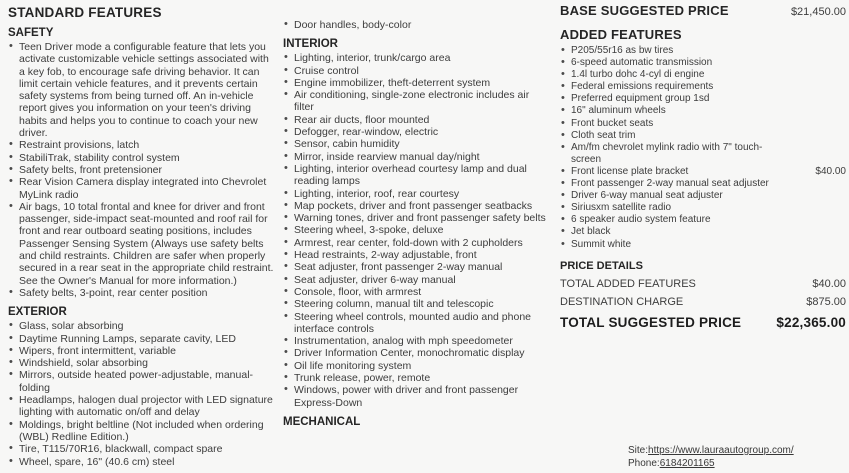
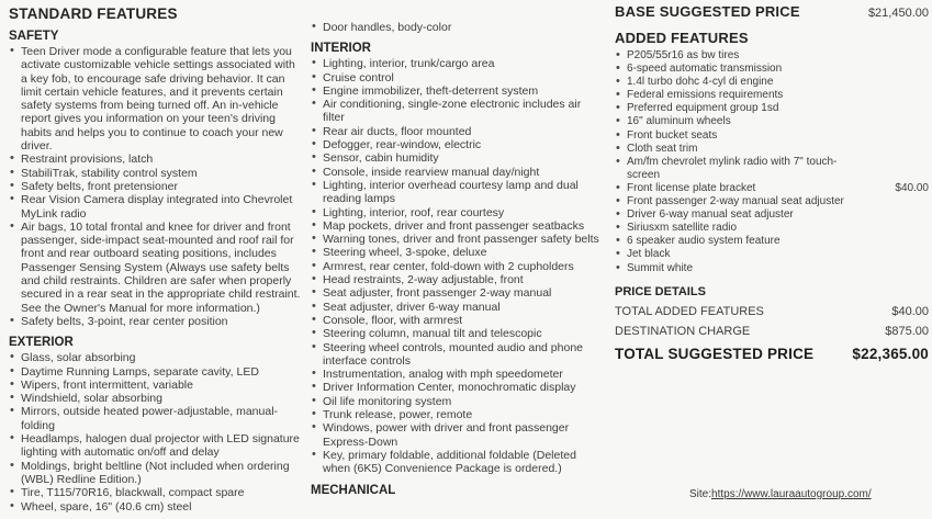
  STANDARD FEATURES
  SAFETY
  Teen Driver mode a configurable feature that lets you activate customizable vehicle settings associated with a key fob, to encourage safe driving behavior. It can limit certain vehicle features, and it prevents certain safety systems from being turned off. An in-vehicle report gives you information on your teen's driving habits and helps you to continue to coach your new driver.
  Restraint provisions, latch
  StabiliTrak, stability control system
  Safety belts, front pretensioner
  Rear Vision Camera display integrated into Chevrolet MyLink radio
  Air bags, 10 total frontal and knee for driver and front passenger, side-impact seat-mounted and roof rail for front and rear outboard seating positions, includes Passenger Sensing System (Always use safety belts and child restraints. Children are safer when properly secured in a rear seat in the appropriate child restraint. See the Owner's Manual for more information.)
  Safety belts, 3-point, rear center position
  EXTERIOR
  Glass, solar absorbing
  Daytime Running Lamps, separate cavity, LED
  Wipers, front intermittent, variable
  Windshield, solar absorbing
  Mirrors, outside heated power-adjustable, manual-folding
  Headlamps, halogen dual projector with LED signature lighting with automatic on/off and delay
  Moldings, bright beltline (Not included when ordering (WBL) Redline Edition.)
  Tire, T115/70R16, blackwall, compact spare
  Wheel, spare, 16" (40.6 cm) steel
  Door handles, body-color
  INTERIOR
  Lighting, interior, trunk/cargo area
  Cruise control
  Engine immobilizer, theft-deterrent system
  Air conditioning, single-zone electronic includes air filter
  Rear air ducts, floor mounted
  Defogger, rear-window, electric
  Sensor, cabin humidity
- Mirror, inside rearview manual day/night
+ Console, inside rearview manual day/night
  Lighting, interior overhead courtesy lamp and dual reading lamps
  Lighting, interior, roof, rear courtesy
  Map pockets, driver and front passenger seatbacks
  Warning tones, driver and front passenger safety belts
  Steering wheel, 3-spoke, deluxe
  Armrest, rear center, fold-down with 2 cupholders
  Head restraints, 2-way adjustable, front
  Seat adjuster, front passenger 2-way manual
  Seat adjuster, driver 6-way manual
  Console, floor, with armrest
  Steering column, manual tilt and telescopic
  Steering wheel controls, mounted audio and phone interface controls
  Instrumentation, analog with mph speedometer
  Driver Information Center, monochromatic display
  Oil life monitoring system
  Trunk release, power, remote
  Windows, power with driver and front passenger Express-Down
+ Key, primary foldable, additional foldable (Deleted when (6K5) Convenience Package is ordered.)
  MECHANICAL
  BASE SUGGESTED PRICE
  $21,450.00
  ADDED FEATURES
  P205/55r16 as bw tires
  6-speed automatic transmission
  1.4l turbo dohc 4-cyl di engine
  Federal emissions requirements
  Preferred equipment group 1sd
  16" aluminum wheels
  Front bucket seats
  Cloth seat trim
  Am/fm chevrolet mylink radio with 7" touch-screen
  Front license plate bracket
  $40.00
  Front passenger 2-way manual seat adjuster
  Driver 6-way manual seat adjuster
  Siriusxm satellite radio
  6 speaker audio system feature
  Jet black
  Summit white
  PRICE DETAILS
  TOTAL ADDED FEATURES
  $40.00
  DESTINATION CHARGE
  $875.00
  TOTAL SUGGESTED PRICE
  $22,365.00
  Site:https://www.lauraautogroup.com/
- Phone:6184201165
